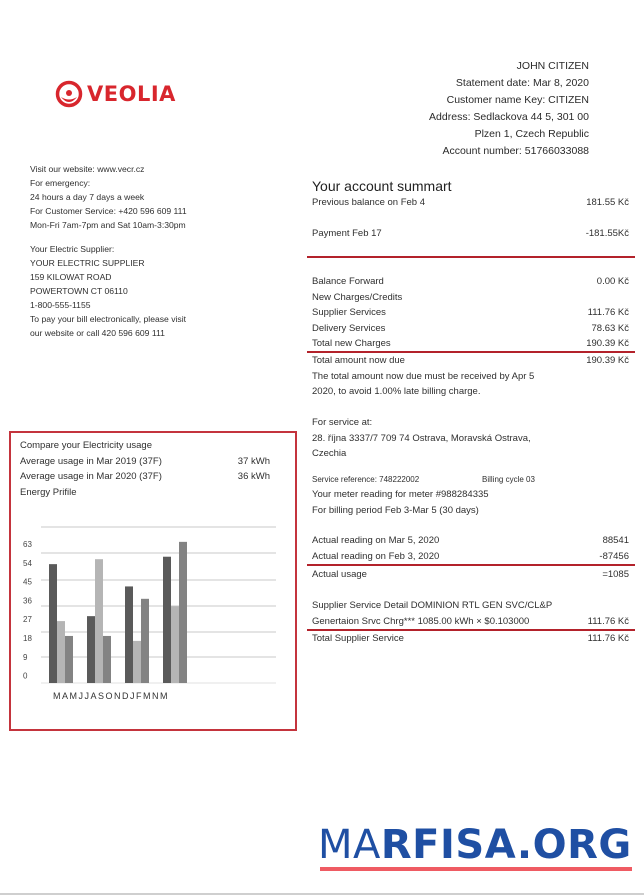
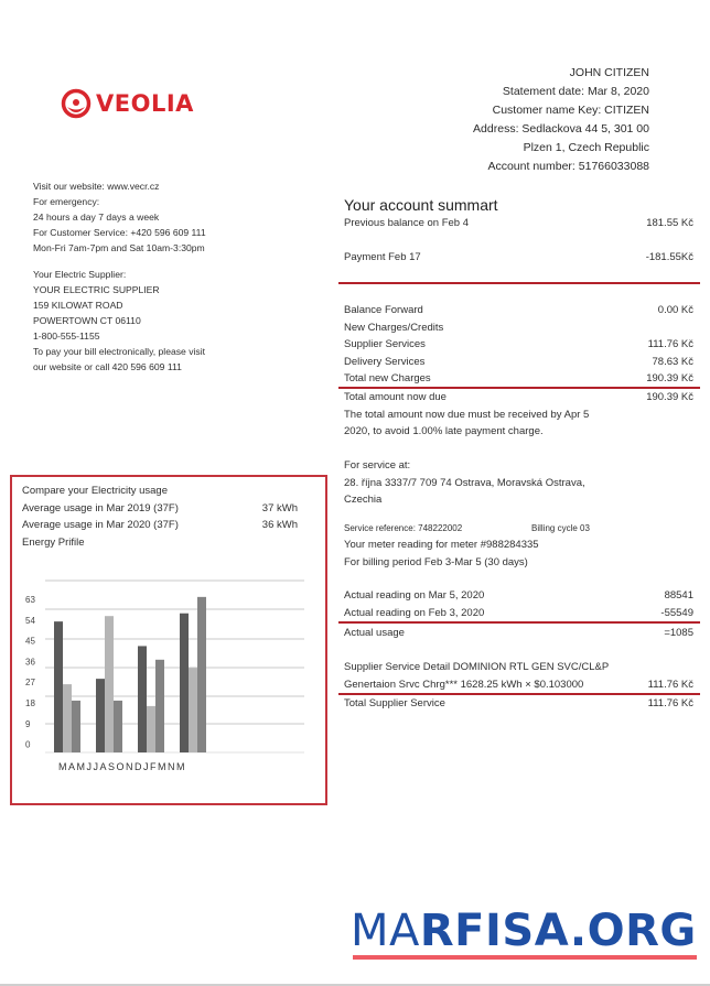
  VEOLIA
  JOHN CITIZEN
  Statement date: Mar 8, 2020
  Customer name Key: CITIZEN
  Address: Sedlackova 44 5, 301 00
  Plzen 1, Czech Republic
  Account number: 51766033088
  Visit our website: www.vecr.cz
  For emergency:
  24 hours a day 7 days a week
  For Customer Service: +420 596 609 111
  Mon-Fri 7am-7pm and Sat 10am-3:30pm
  Your Electric Supplier:
  YOUR ELECTRIC SUPPLIER
  159 KILOWAT ROAD
  POWERTOWN CT 06110
  1-800-555-1155
  To pay your bill electronically, please visit
  our website or call 420 596 609 111
  Your account summart
  Previous balance on Feb 4
  181.55 Kč
  Payment Feb 17
  -181.55Kč
  Balance Forward
  0.00 Kč
  New Charges/Credits
  Supplier Services
  111.76 Kč
  Delivery Services
  78.63 Kč
  Total new Charges
  190.39 Kč
  Total amount now due
  190.39 Kč
  The total amount now due must be received by Apr 5
- 2020, to avoid 1.00% late billing charge.
+ 2020, to avoid 1.00% late payment charge.
  For service at:
  28. října 3337/7 709 74 Ostrava, Moravská Ostrava,
  Czechia
  Service reference: 748222002
  Billing cycle 03
  Your meter reading for meter #988284335
  For billing period Feb 3-Mar 5 (30 days)
  Actual reading on Mar 5, 2020
  88541
  Actual reading on Feb 3, 2020
- -87456
+ -55549
  Actual usage
  =1085
  Supplier Service Detail DOMINION RTL GEN SVC/CL&P
- Genertaion Srvc Chrg*** 1085.00 kWh × $0.103000
+ Genertaion Srvc Chrg*** 1628.25 kWh × $0.103000
  111.76 Kč
  Total Supplier Service
  111.76 Kč
  Compare your Electricity usage
  Average usage in Mar 2019 (37F)
  37 kWh
  Average usage in Mar 2020 (37F)
  36 kWh
  Energy Prifile
  63
  54
  45
  36
  27
  18
  9
  0
  MAMJJASONDJFMNM
  MARFISA.ORG
